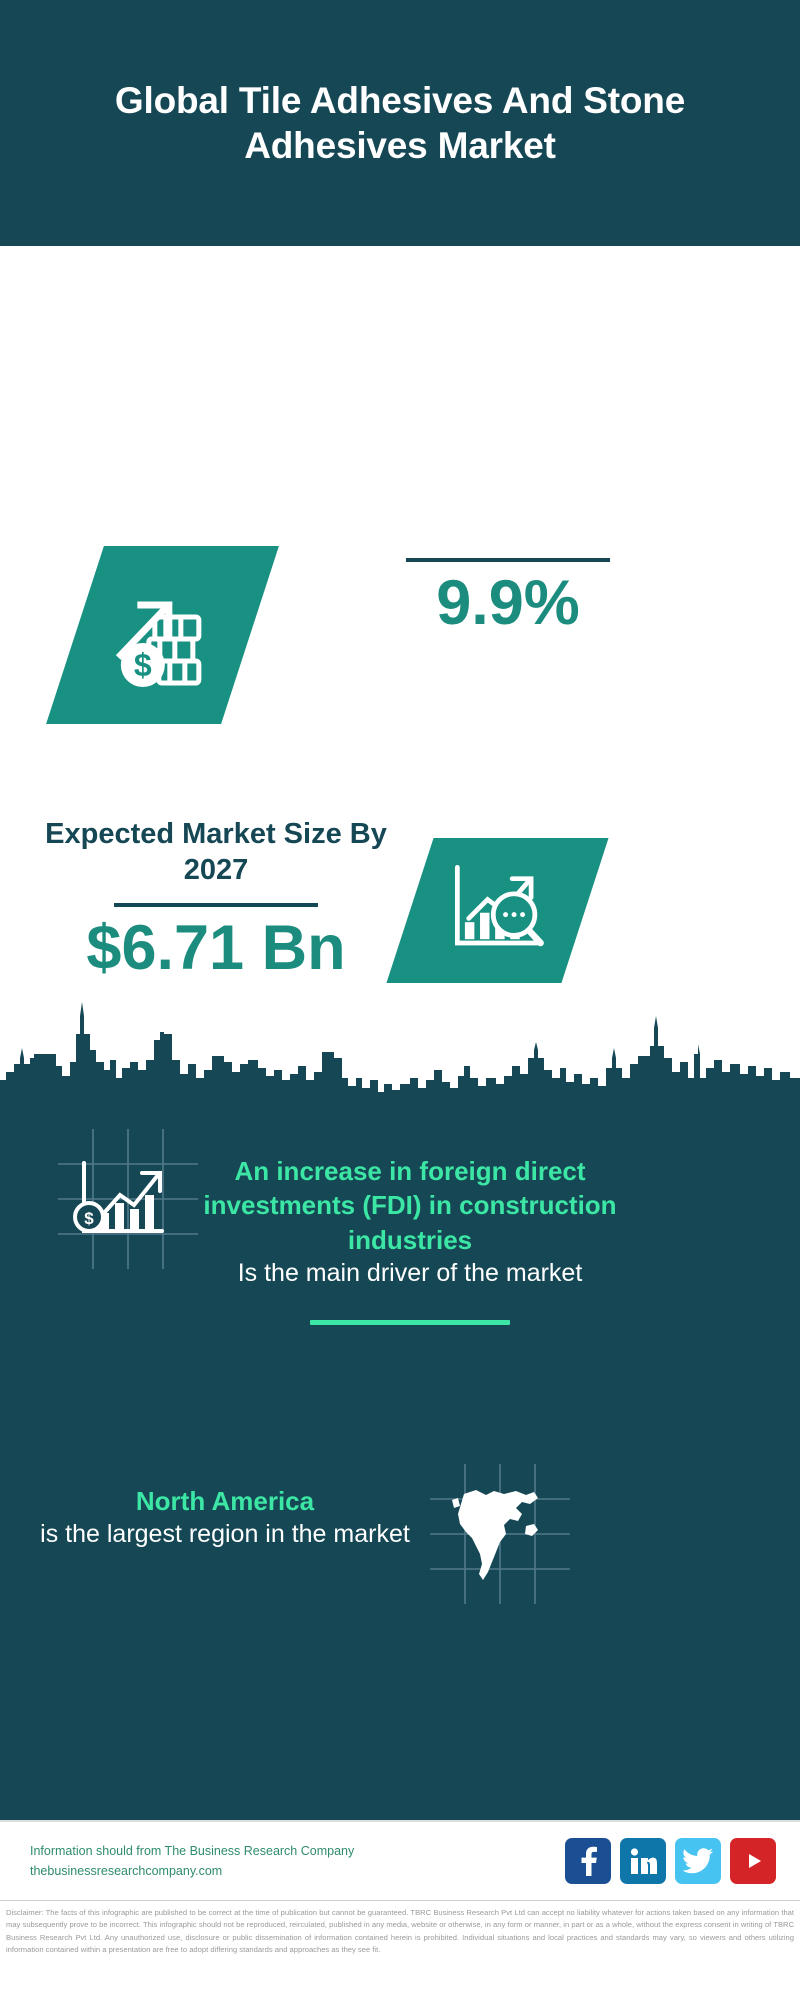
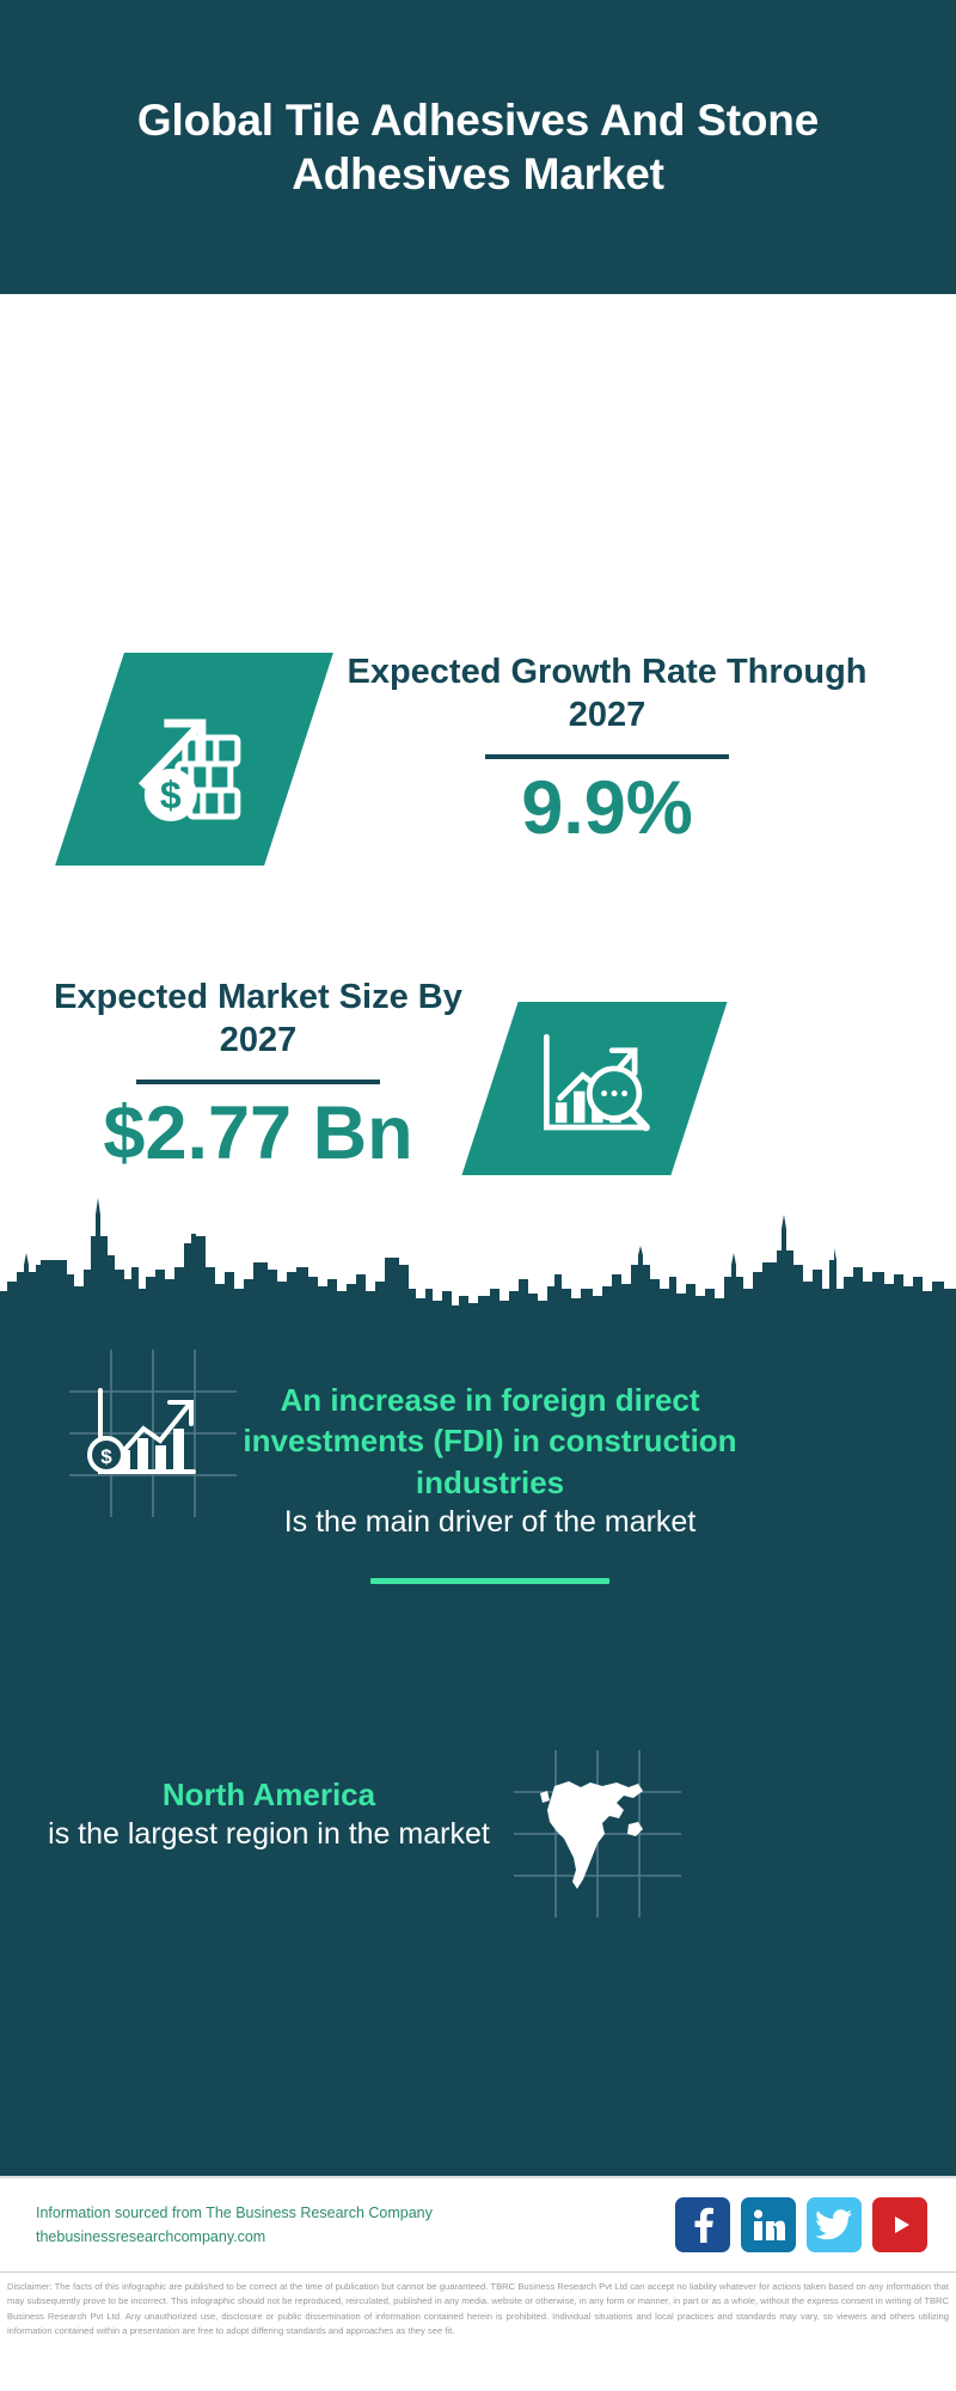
  Global Tile Adhesives And Stone Adhesives Market
+ Expected Growth Rate Through 2027
  9.9%
  Expected Market Size By 2027
- $6.71 Bn
+ $2.77 Bn
  $
  An increase in foreign direct investments (FDI) in construction industries
  Is the main driver of the market
  North America
  is the largest region in the market
- Information should from The Business Research Company
+ Information sourced from The Business Research Company
  thebusinessresearchcompany.com
  Disclaimer: The facts of this infographic are published to be correct at the time of publication but cannot be guaranteed. TBRC Business Research Pvt Ltd can accept no liability whatever for actions taken based on any information that may subsequently prove to be incorrect. This infographic should not be reproduced, reirculated, published in any media, website or otherwise, in any form or manner, in part or as a whole, without the express consent in writing of TBRC Business Research Pvt Ltd. Any unauthorized use, disclosure or public dissemination of information contained herein is prohibited. Individual situations and local practices and standards may vary, so viewers and others utilizing information contained within a presentation are free to adopt differing standards and approaches as they see fit.
